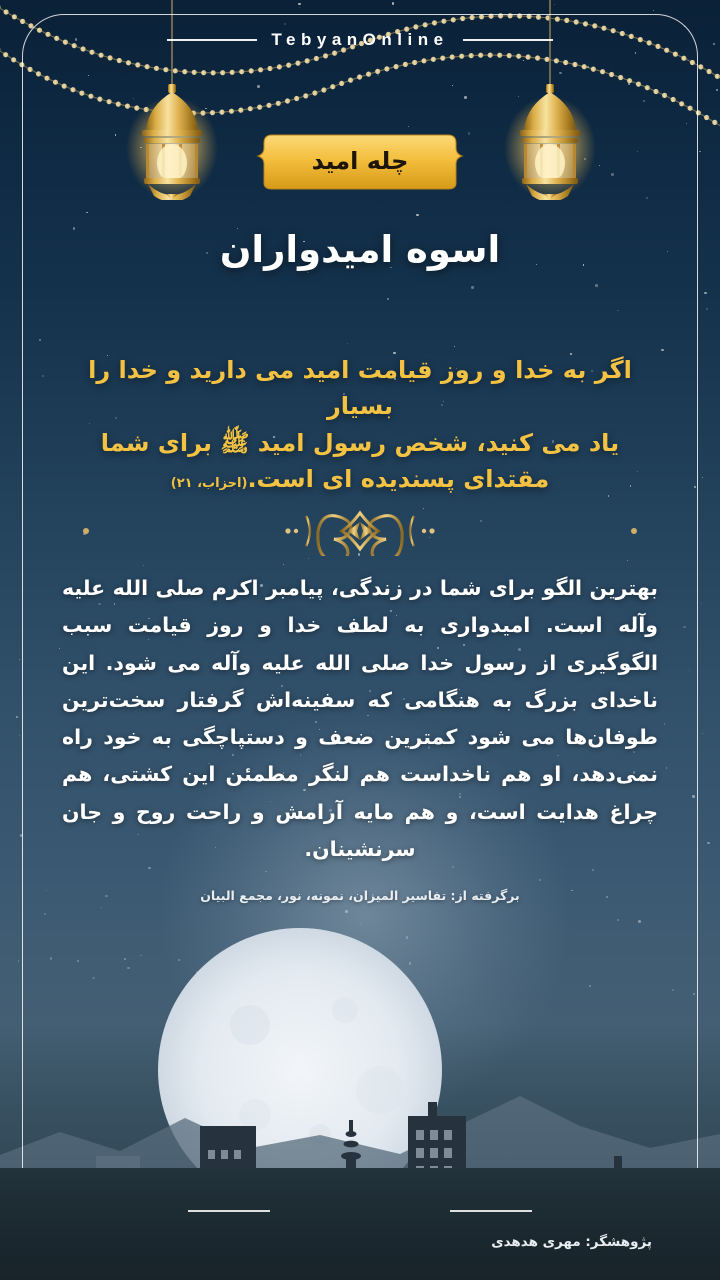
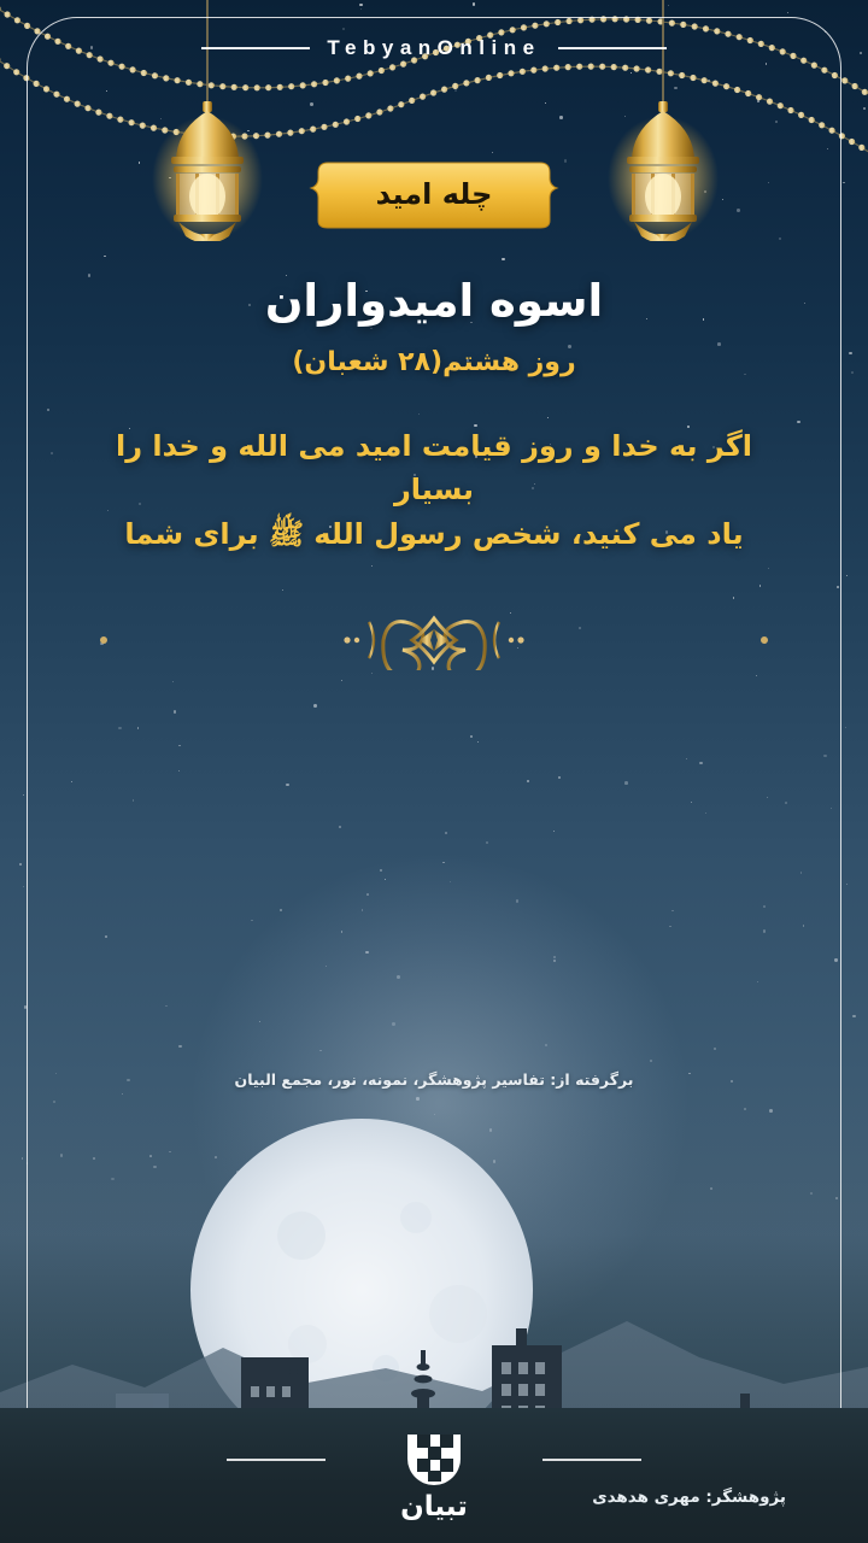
  TebyanOnline
  چله امید
  اسوه امیدواران
+ روز هشتم(۲۸ شعبان)
- اگر به خدا و روز قیامت امید می دارید و خدا را بسیار
+ اگر به خدا و روز قیامت امید می الله و خدا را بسیار
- یاد می کنید، شخص رسول امید ﷺ برای شما
+ یاد می کنید، شخص رسول الله ﷺ برای شما
- مقتدای پسندیده ای است.(احزاب، ۲۱)
- بهترین الگو برای شما در زندگی، پیامبر اکرم صلی الله علیه وآله است. امیدواری به لطف خدا و روز قیامت سبب الگوگیری از رسول خدا صلی الله علیه وآله می شود. این ناخدای بزرگ به هنگامی که سفینه‌اش گرفتار سخت‌ترین طوفان‌ها می شود کمترین ضعف و دستپاچگی به خود راه نمی‌دهد، او هم ناخداست هم لنگر مطمئن این کشتی، هم چراغ هدایت است، و هم مایه آرامش و راحت روح و جان سرنشینان.
- برگرفته از: تفاسیر المیزان، نمونه، نور، مجمع البیان
+ برگرفته از: تفاسیر پژوهشگر، نمونه، نور، مجمع البیان
+ تبیان
  پژوهشگر: مهری هدهدی
